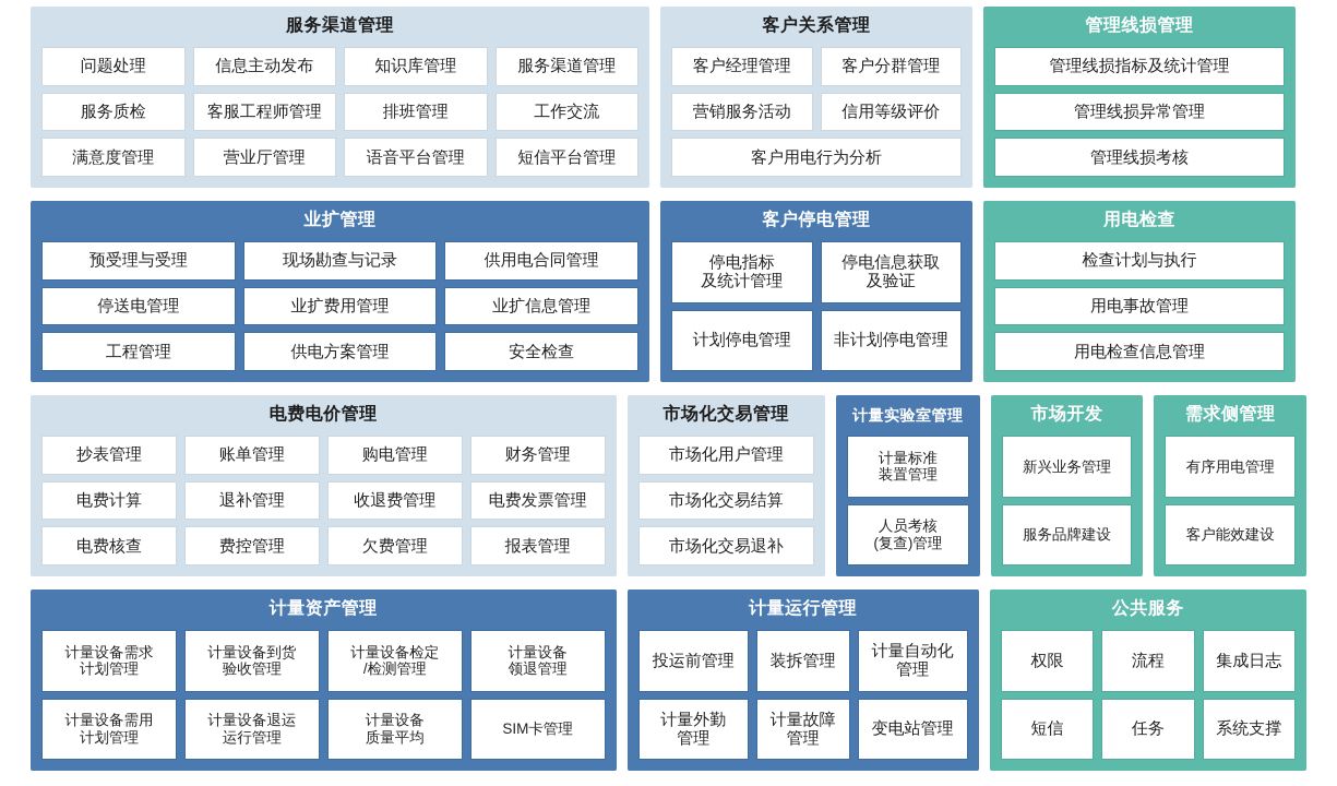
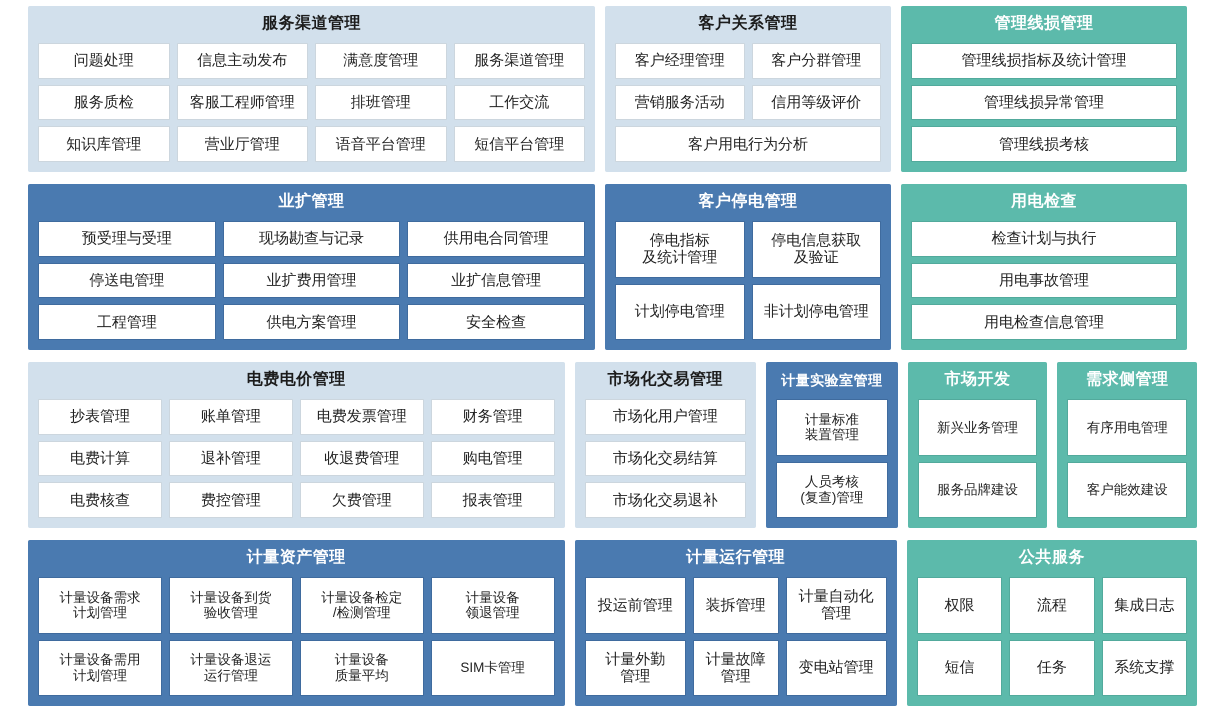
  服务渠道管理
  问题处理
  信息主动发布
- 知识库管理
+ 满意度管理
  服务渠道管理
  服务质检
  客服工程师管理
  排班管理
  工作交流
- 满意度管理
+ 知识库管理
  营业厅管理
  语音平台管理
  短信平台管理
  客户关系管理
  客户经理管理
  客户分群管理
  营销服务活动
  信用等级评价
  客户用电行为分析
  管理线损管理
  管理线损指标及统计管理
  管理线损异常管理
  管理线损考核
  业扩管理
  预受理与受理
  现场勘查与记录
  供用电合同管理
  停送电管理
  业扩费用管理
  业扩信息管理
  工程管理
  供电方案管理
  安全检查
  客户停电管理
  停电指标
  及统计管理
  停电信息获取
  及验证
  计划停电管理
  非计划停电管理
  用电检查
  检查计划与执行
  用电事故管理
  用电检查信息管理
  电费电价管理
  抄表管理
  账单管理
- 购电管理
+ 电费发票管理
  财务管理
  电费计算
  退补管理
  收退费管理
- 电费发票管理
+ 购电管理
  电费核查
  费控管理
  欠费管理
  报表管理
  市场化交易管理
  市场化用户管理
  市场化交易结算
  市场化交易退补
  计量实验室管理
  计量标准
  装置管理
  人员考核
  (复查)管理
  市场开发
  新兴业务管理
  服务品牌建设
  需求侧管理
  有序用电管理
  客户能效建设
  计量资产管理
  计量设备需求
  计划管理
  计量设备到货
  验收管理
  计量设备检定
  /检测管理
  计量设备
  领退管理
  计量设备需用
  计划管理
  计量设备退运
  运行管理
  计量设备
  质量平均
  SIM卡管理
  计量运行管理
  投运前管理
  装拆管理
  计量自动化
  管理
  计量外勤
  管理
  计量故障
  管理
  变电站管理
  公共服务
  权限
  流程
  集成日志
  短信
  任务
  系统支撑
